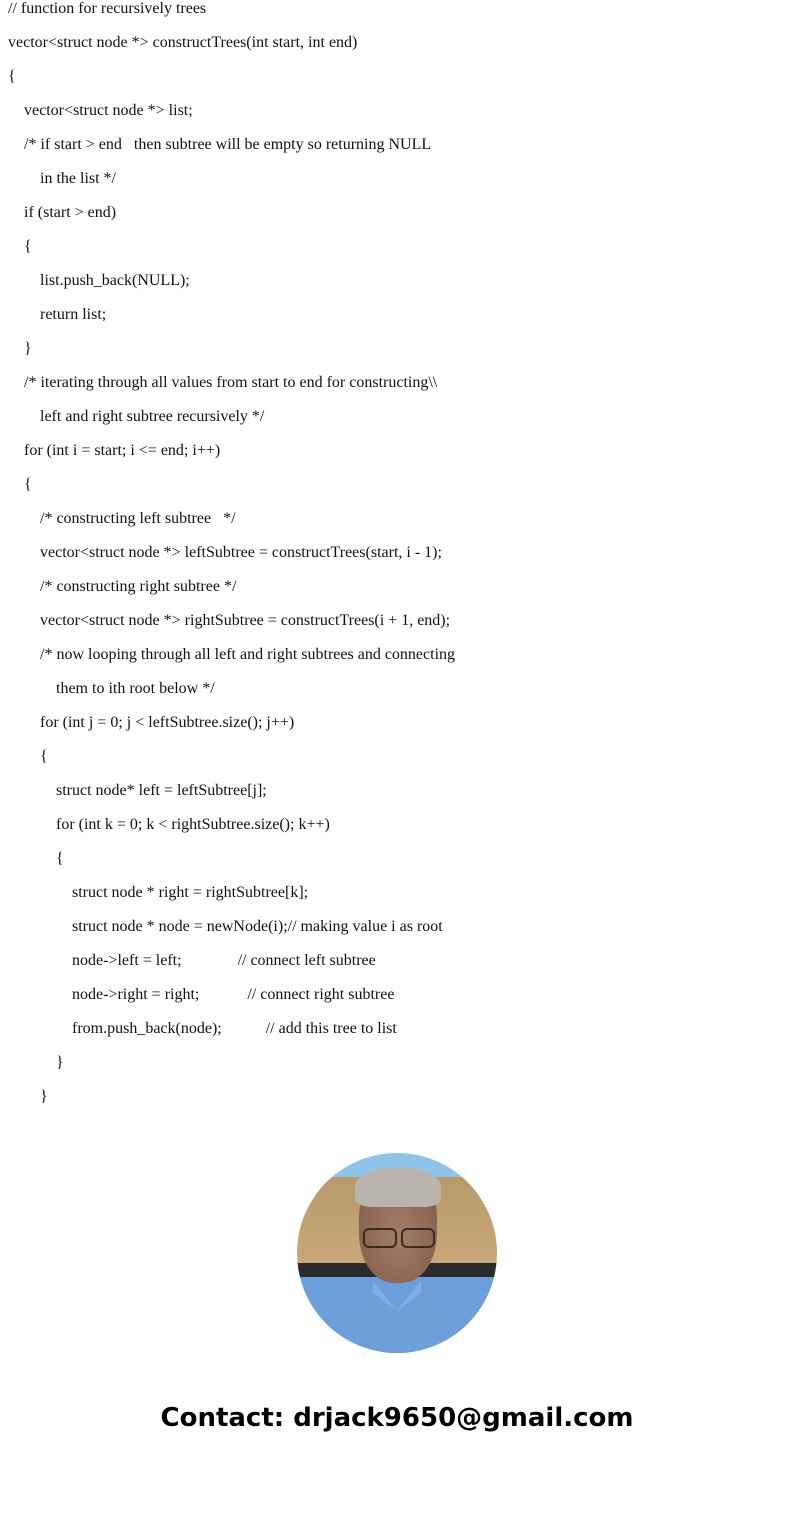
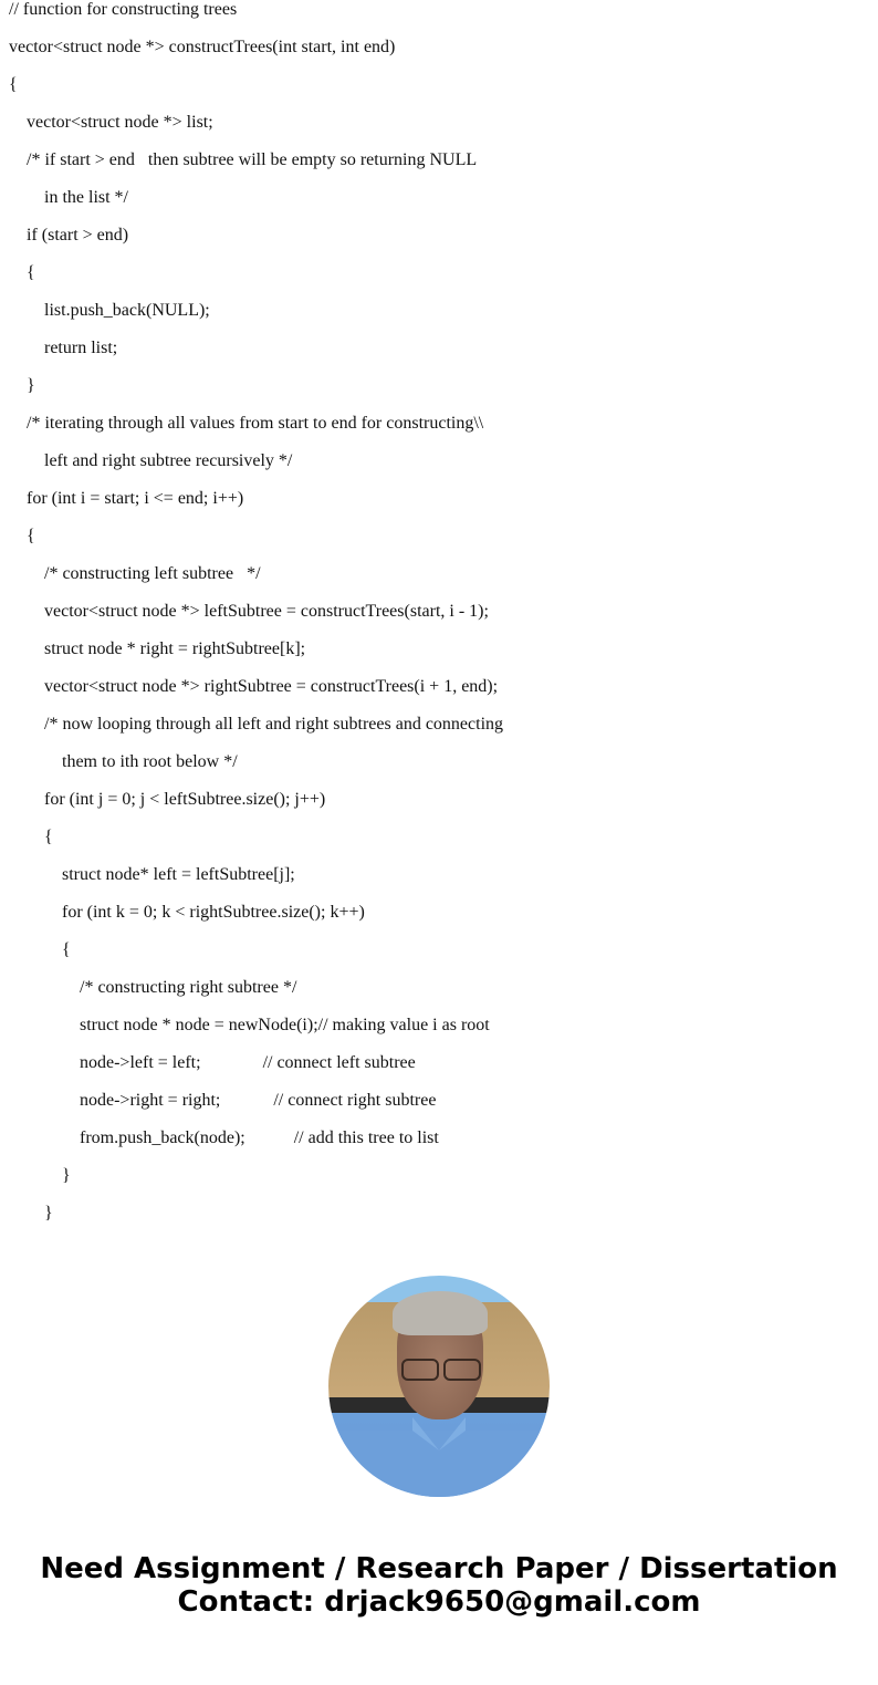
- // function for recursively trees
+ // function for constructing trees
  vector<struct node *> constructTrees(int start, int end)
  {
  vector<struct node *> list;
  /* if start > end then subtree will be empty so returning NULL
  in the list */
  if (start > end)
  {
  list.push_back(NULL);
  return list;
  }
  /* iterating through all values from start to end for constructing\\
  left and right subtree recursively */
  for (int i = start; i <= end; i++)
  {
  /* constructing left subtree */
  vector<struct node *> leftSubtree = constructTrees(start, i - 1);
- /* constructing right subtree */
+ struct node * right = rightSubtree[k];
  vector<struct node *> rightSubtree = constructTrees(i + 1, end);
  /* now looping through all left and right subtrees and connecting
  them to ith root below */
  for (int j = 0; j < leftSubtree.size(); j++)
  {
  struct node* left = leftSubtree[j];
  for (int k = 0; k < rightSubtree.size(); k++)
  {
- struct node * right = rightSubtree[k];
+ /* constructing right subtree */
  struct node * node = newNode(i);// making value i as root
  node->left = left; // connect left subtree
  node->right = right; // connect right subtree
  from.push_back(node); // add this tree to list
  }
  }
+ Need Assignment / Research Paper / Dissertation
  Contact: drjack9650@gmail.com
